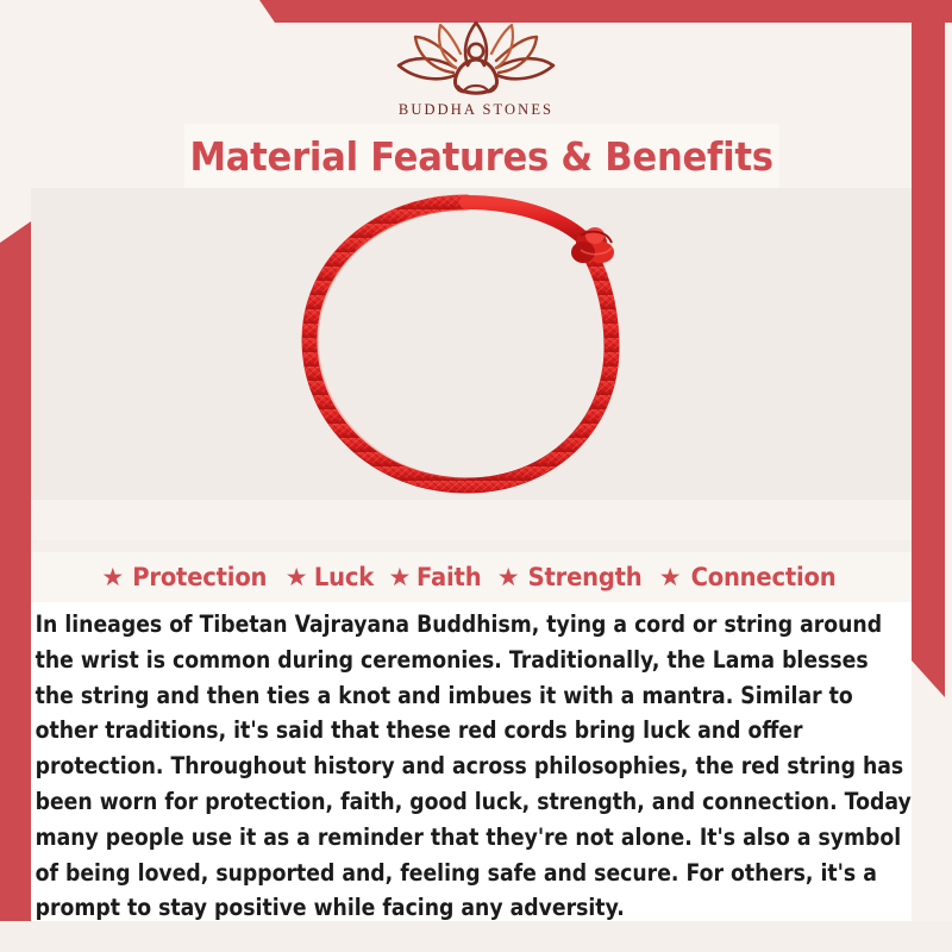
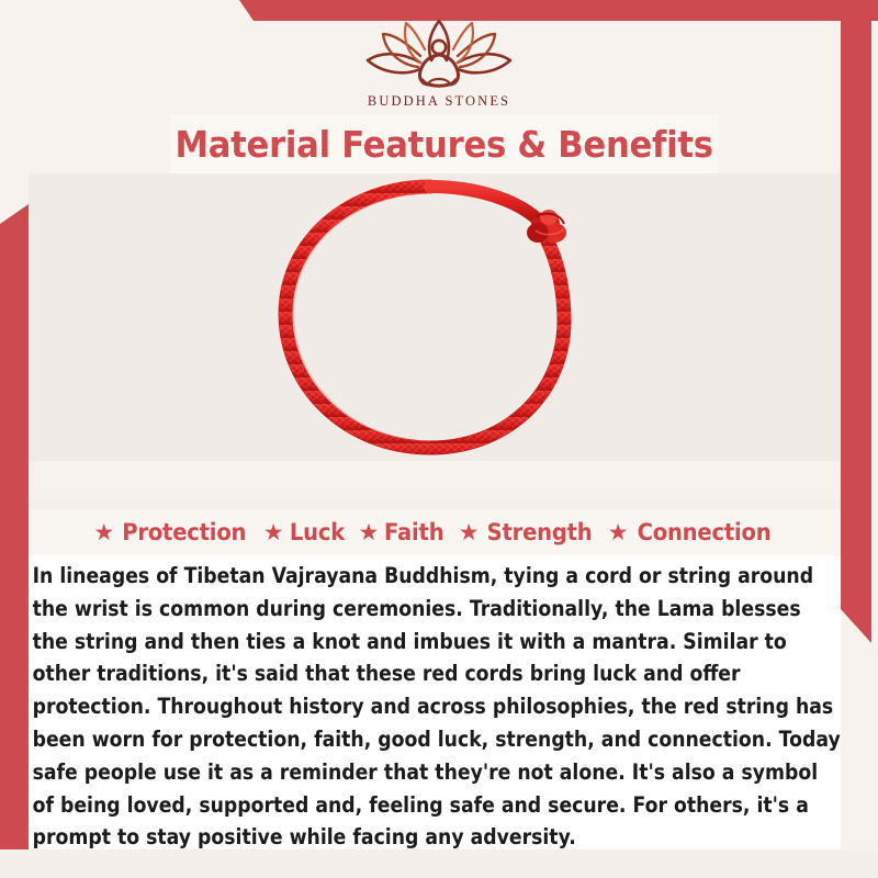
  BUDDHA STONES
  Material Features & Benefits
  ★
  Protection
  ★
  Luck
  ★
  Faith
  ★
  Strength
  ★
  Connection
- In lineages of Tibetan Vajrayana Buddhism, tying a cord or string around the wrist is common during ceremonies. Traditionally, the Lama blesses the string and then ties a knot and imbues it with a mantra. Similar to other traditions, it's said that these red cords bring luck and offer protection. Throughout history and across philosophies, the red string has been worn for protection, faith, good luck, strength, and connection. Today many people use it as a reminder that they're not alone. It's also a symbol of being loved, supported and, feeling safe and secure. For others, it's a prompt to stay positive while facing any adversity.
+ In lineages of Tibetan Vajrayana Buddhism, tying a cord or string around the wrist is common during ceremonies. Traditionally, the Lama blesses the string and then ties a knot and imbues it with a mantra. Similar to other traditions, it's said that these red cords bring luck and offer protection. Throughout history and across philosophies, the red string has been worn for protection, faith, good luck, strength, and connection. Today safe people use it as a reminder that they're not alone. It's also a symbol of being loved, supported and, feeling safe and secure. For others, it's a prompt to stay positive while facing any adversity.
